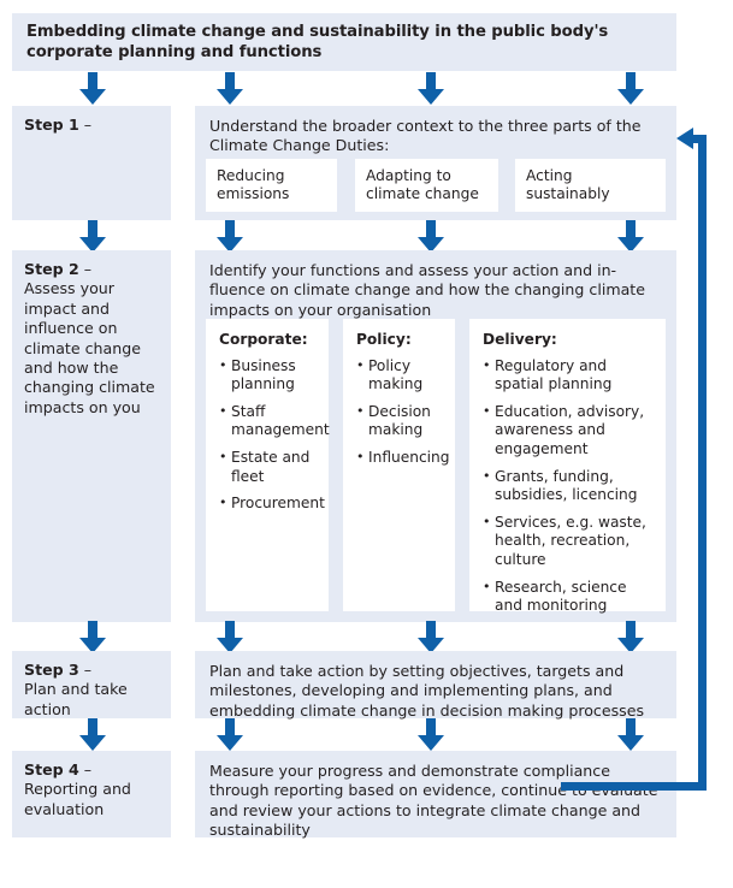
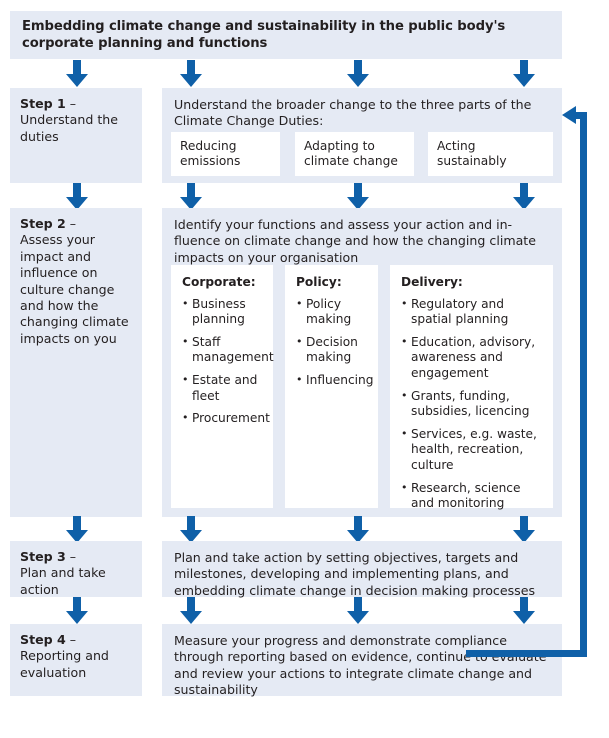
  Embedding climate change and sustainability in the public body's corporate planning and functions
  Step 1 –
+ Understand the duties
- Understand the broader context to the three parts of the Climate Change Duties:
+ Understand the broader change to the three parts of the Climate Change Duties:
  Reducing emissions
  Adapting to climate change
  Acting sustainably
  Step 2 –
- Assess your impact and influence on climate change and how the changing climate impacts on you
+ Assess your impact and influence on culture change and how the changing climate impacts on you
  Identify your functions and assess your action and in-fluence on climate change and how the changing climate impacts on your organisation
  Corporate:
  Business planning
  Staff management
  Estate and fleet
  Procurement
  Policy:
  Policy making
  Decision making
  Influencing
  Delivery:
  Regulatory and spatial planning
  Education, advisory, awareness and engagement
  Grants, funding, subsidies, licencing
  Services, e.g. waste, health, recreation, culture
  Research, science and monitoring
  Step 3 –
  Plan and take action
  Plan and take action by setting objectives, targets and milestones, developing and implementing plans, and embedding climate change in decision making processes
  Step 4 –
  Reporting and evaluation
  Measure your progress and demonstrate compliance through reporting based on evidence, continu and review your actions to integrate climate change and sustainability
